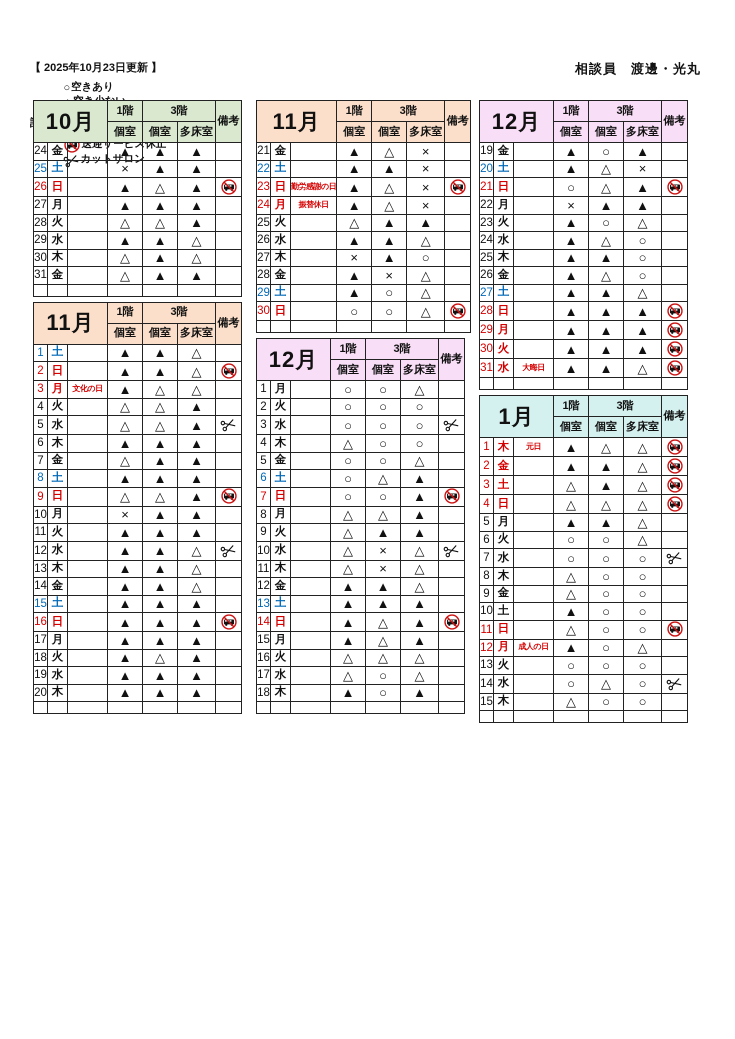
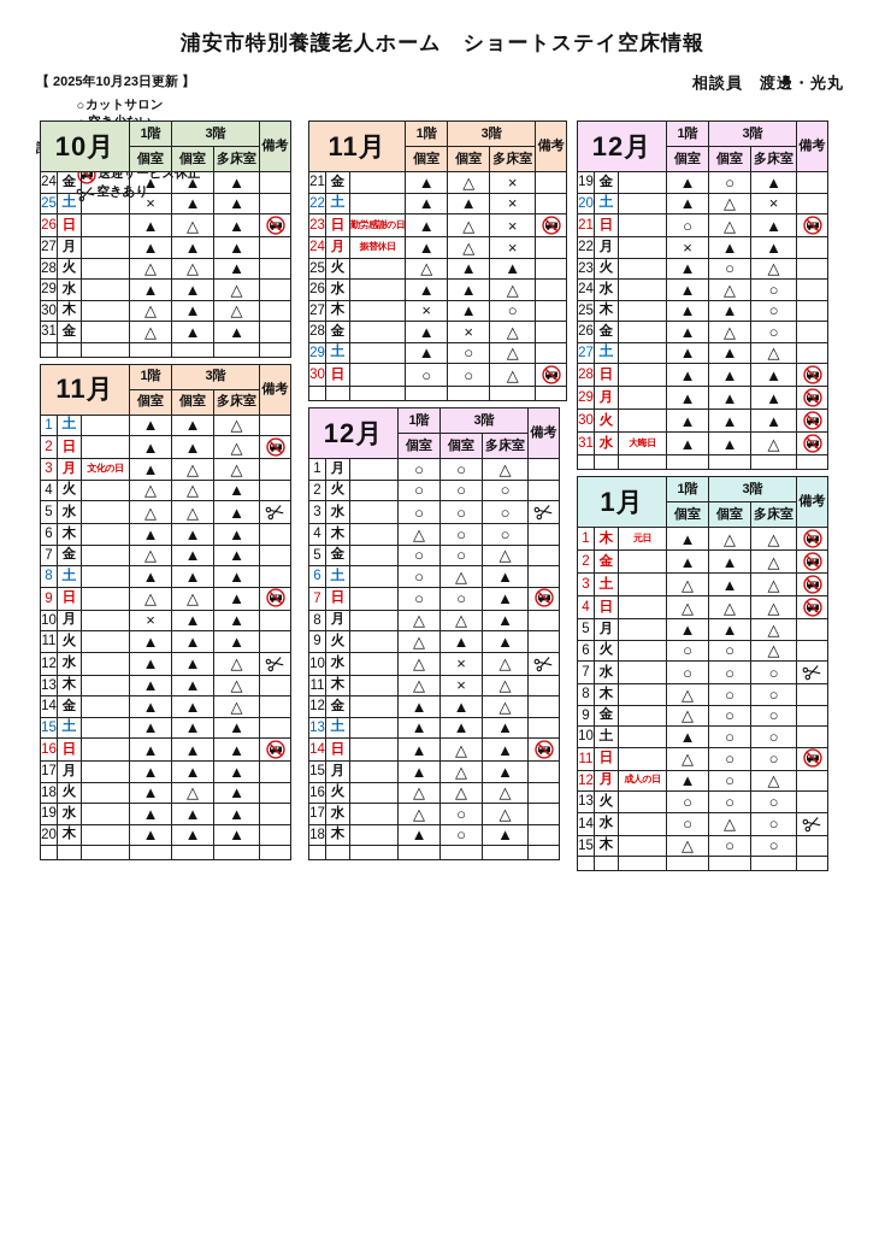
+ 浦安市特別養護老人ホーム ショートステイ空床情報
  【 2025年10月23日更新 】
  ○
- 空きあり
+ カットサロン
  送迎サービス休止
- カットサロン
+ 空きあり
  相談員 渡邊・光丸
  10月	1階	3階	備考
  個室	個室	多床室
  24	金		▲	▲	▲
  25	土		×	▲	▲
  26	日		▲	△	▲
  27	月		▲	▲	▲
  28	火		△	△	▲
  29	水		▲	▲	△
  30	木		△	▲	△
  31	金		△	▲	▲
  11月	1階	3階	備考
  個室	個室	多床室
  1	土		▲	▲	△
  2	日		▲	▲	△
  3	月	文化の日	▲	△	△
  4	火		△	△	▲
  5	水		△	△	▲
  6	木		▲	▲	▲
  7	金		△	▲	▲
  8	土		▲	▲	▲
  9	日		△	△	▲
  10	月		×	▲	▲
  11	火		▲	▲	▲
  12	水		▲	▲	△
  13	木		▲	▲	△
  14	金		▲	▲	△
  15	土		▲	▲	▲
  16	日		▲	▲	▲
  17	月		▲	▲	▲
  18	火		▲	△	▲
  19	水		▲	▲	▲
  20	木		▲	▲	▲
  11月	1階	3階	備考
  個室	個室	多床室
  21	金		▲	△	×
  22	土		▲	▲	×
  23	日	勤労感謝の日	▲	△	×
  24	月	振替休日	▲	△	×
  25	火		△	▲	▲
  26	水		▲	▲	△
  27	木		×	▲	○
  28	金		▲	×	△
  29	土		▲	○	△
  30	日		○	○	△
  12月	1階	3階	備考
  個室	個室	多床室
  1	月		○	○	△
  2	火		○	○	○
  3	水		○	○	○
  4	木		△	○	○
  5	金		○	○	△
  6	土		○	△	▲
  7	日		○	○	▲
  8	月		△	△	▲
  9	火		△	▲	▲
  10	水		△	×	△
  11	木		△	×	△
  12	金		▲	▲	△
  13	土		▲	▲	▲
  14	日		▲	△	▲
  15	月		▲	△	▲
  16	火		△	△	△
  17	水		△	○	△
  18	木		▲	○	▲
  12月	1階	3階	備考
  個室	個室	多床室
  19	金		▲	○	▲
  20	土		▲	△	×
  21	日		○	△	▲
  22	月		×	▲	▲
  23	火		▲	○	△
  24	水		▲	△	○
  25	木		▲	▲	○
  26	金		▲	△	○
  27	土		▲	▲	△
  28	日		▲	▲	▲
  29	月		▲	▲	▲
  30	火		▲	▲	▲
  31	水	大晦日	▲	▲	△
  1月	1階	3階	備考
  個室	個室	多床室
  1	木	元日	▲	△	△
  2	金		▲	▲	△
  3	土		△	▲	△
  4	日		△	△	△
  5	月		▲	▲	△
  6	火		○	○	△
  7	水		○	○	○
  8	木		△	○	○
  9	金		△	○	○
  10	土		▲	○	○
  11	日		△	○	○
  12	月	成人の日	▲	○	△
  13	火		○	○	○
  14	水		○	△	○
  15	木		△	○	○
